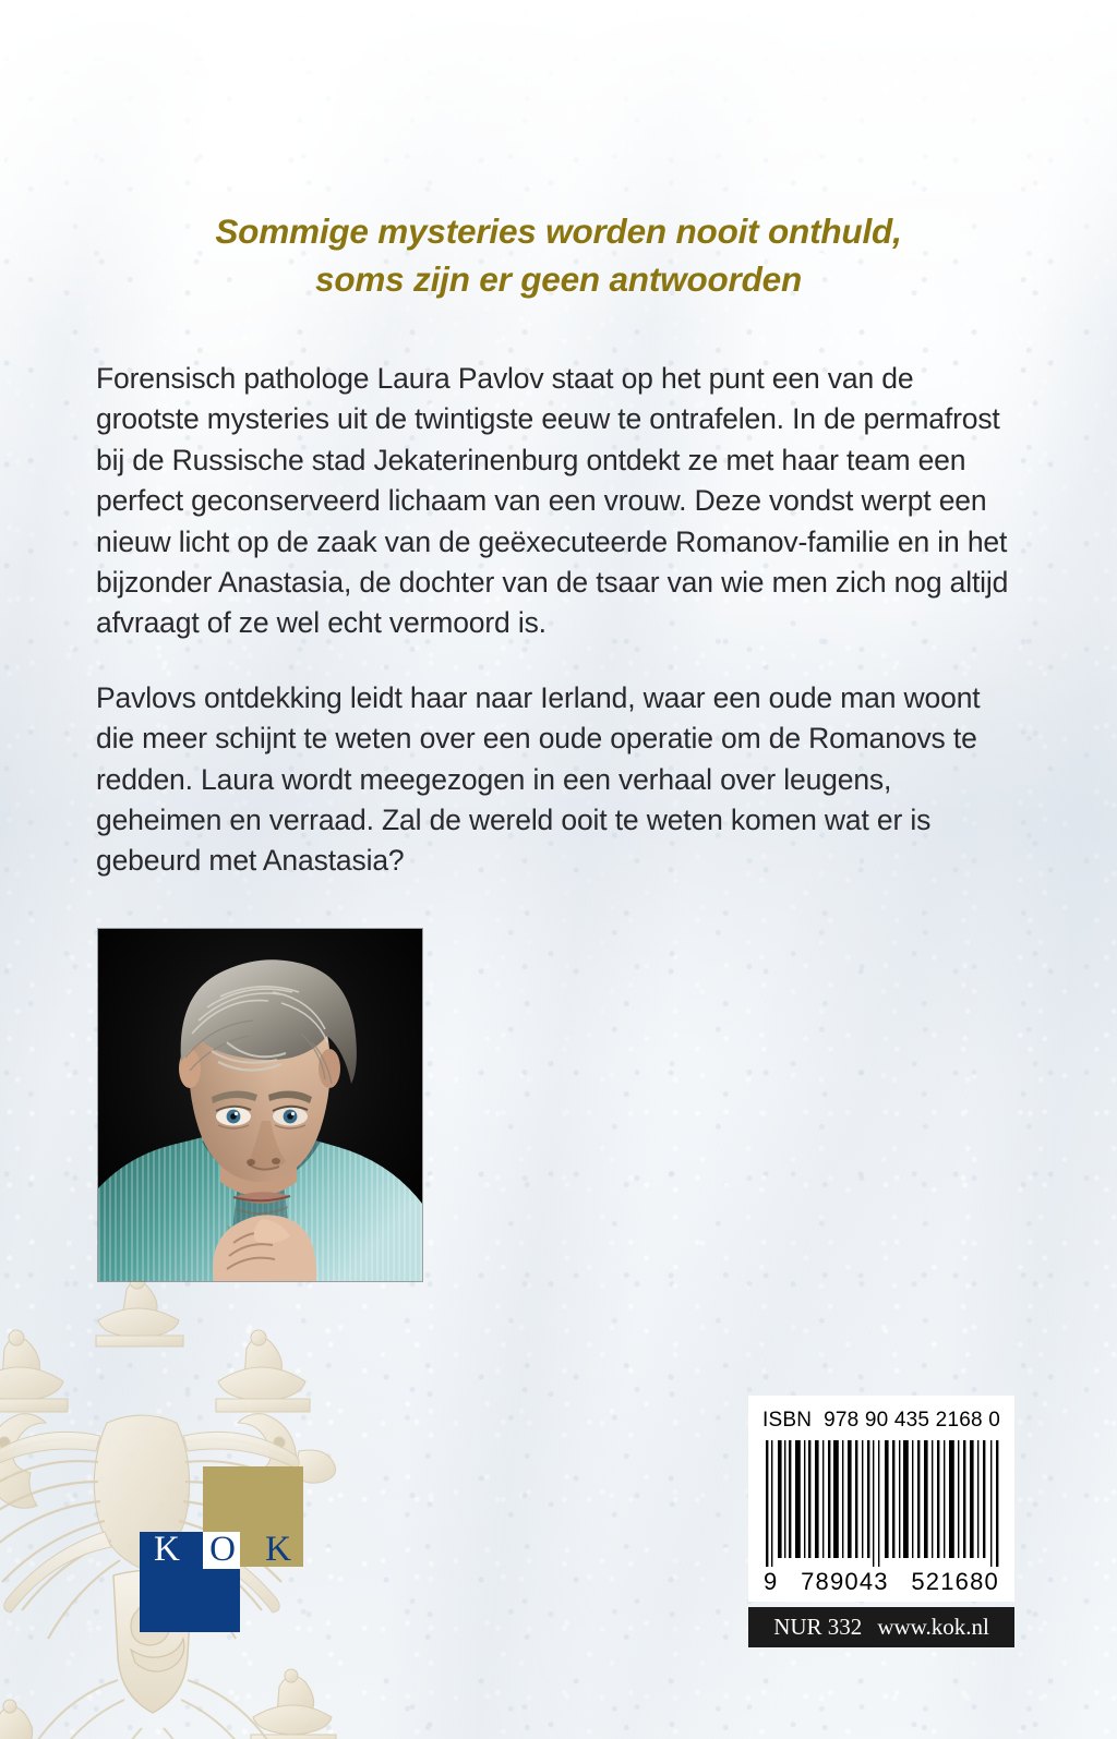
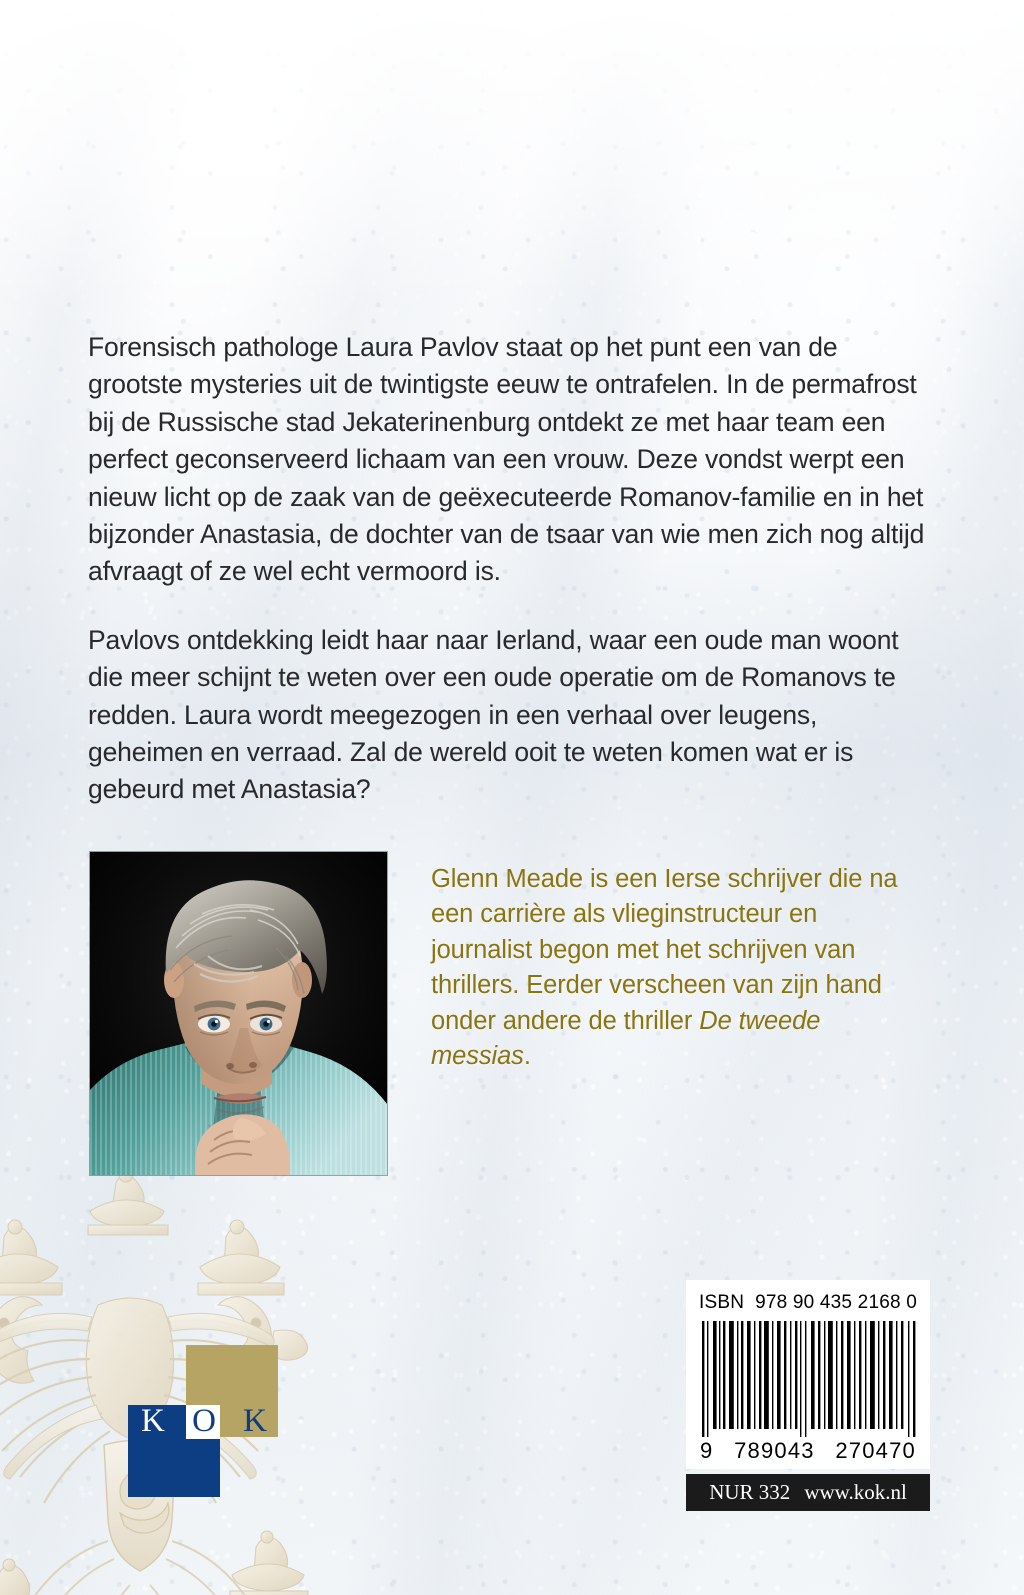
- Sommige mysteries worden nooit onthuld,
- soms zijn er geen antwoorden
  Forensisch pathologe Laura Pavlov staat op het punt een van de grootste mysteries uit de twintigste eeuw te ontrafelen. In de permafrost bij de Russische stad Jekaterinenburg ontdekt ze met haar team een perfect geconserveerd lichaam van een vrouw. Deze vondst werpt een nieuw licht op de zaak van de geëxecuteerde Romanov-familie en in het bijzonder Anastasia, de dochter van de tsaar van wie men zich nog altijd afvraagt of ze wel echt vermoord is.
  Pavlovs ontdekking leidt haar naar Ierland, waar een oude man woont die meer schijnt te weten over een oude operatie om de Romanovs te redden. Laura wordt meegezogen in een verhaal over leugens, geheimen en verraad. Zal de wereld ooit te weten komen wat er is gebeurd met Anastasia?
+ Glenn Meade is een Ierse schrijver die na een carrière als vlieginstructeur en journalist begon met het schrijven van thrillers. Eerder verscheen van zijn hand onder andere de thriller De tweede messias.
  K
  O
  K
  ISBN 978 90 435 2168 0
  9
  789043
- 521680
+ 270470
  NUR 332 www.kok.nl
